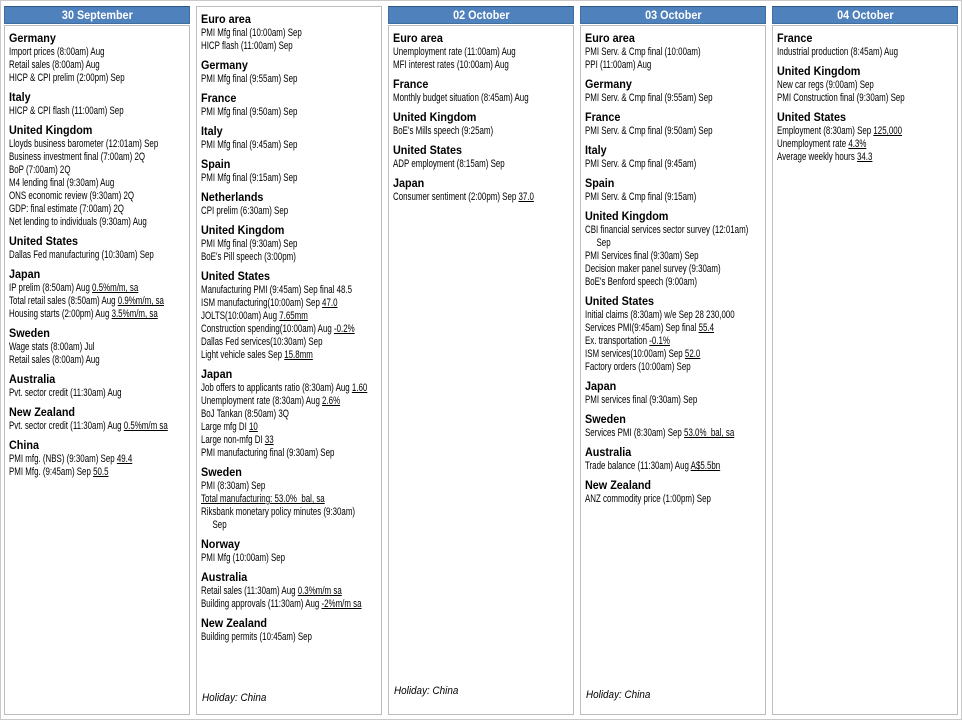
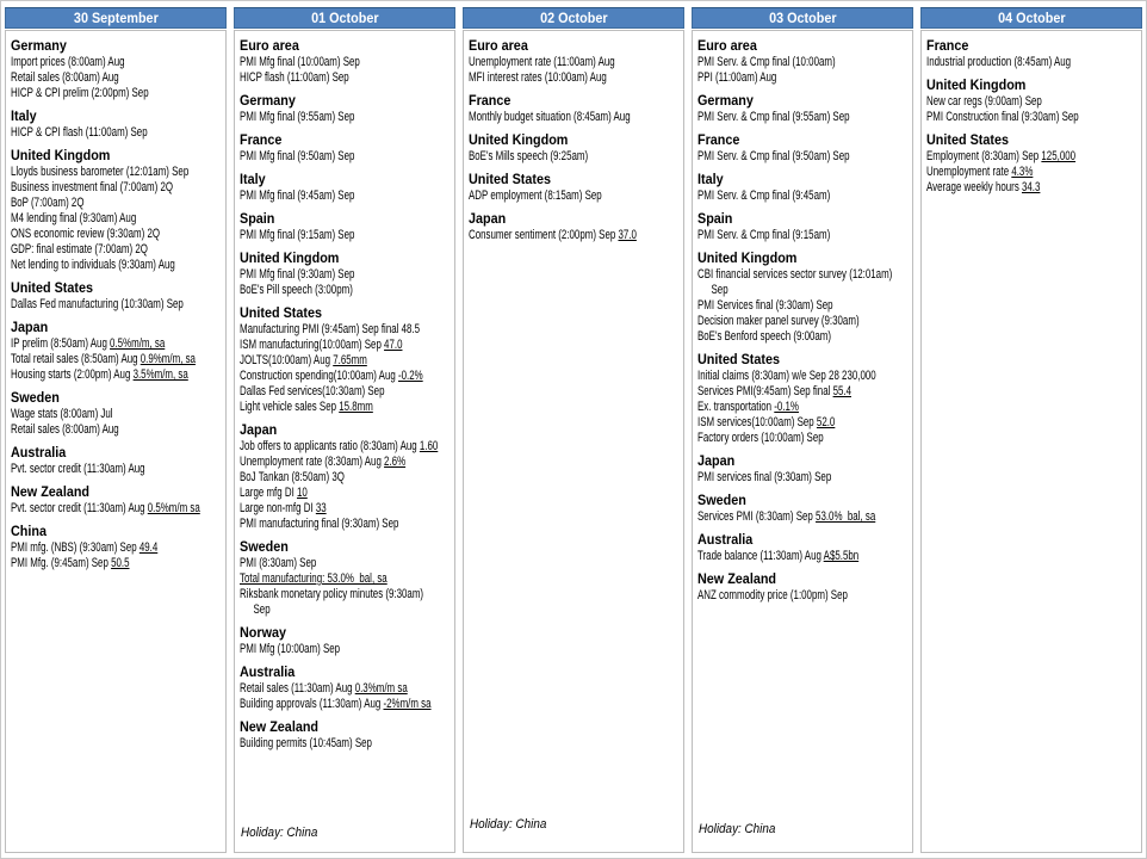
  30 September
  Germany
  Import prices (8:00am) Aug
  Retail sales (8:00am) Aug
  HICP & CPI prelim (2:00pm) Sep
  Italy
  HICP & CPI flash (11:00am) Sep
  United Kingdom
  Lloyds business barometer (12:01am) Sep
  Business investment final (7:00am) 2Q
  BoP (7:00am) 2Q
  M4 lending final (9:30am) Aug
  ONS economic review (9:30am) 2Q
  GDP: final estimate (7:00am) 2Q
  Net lending to individuals (9:30am) Aug
  United States
  Dallas Fed manufacturing (10:30am) Sep
  Japan
  IP prelim (8:50am) Aug 0.5%m/m, sa
  Total retail sales (8:50am) Aug 0.9%m/m, sa
  Housing starts (2:00pm) Aug 3.5%m/m, sa
  Sweden
  Wage stats (8:00am) Jul
  Retail sales (8:00am) Aug
  Australia
  Pvt. sector credit (11:30am) Aug
  New Zealand
  Pvt. sector credit (11:30am) Aug 0.5%m/m sa
  China
  PMI mfg. (NBS) (9:30am) Sep 49.4
  PMI Mfg. (9:45am) Sep 50.5
+ 01 October
  Euro area
  PMI Mfg final (10:00am) Sep
  HICP flash (11:00am) Sep
  Germany
  PMI Mfg final (9:55am) Sep
  France
  PMI Mfg final (9:50am) Sep
  Italy
  PMI Mfg final (9:45am) Sep
  Spain
  PMI Mfg final (9:15am) Sep
- Netherlands
- CPI prelim (6:30am) Sep
  United Kingdom
  PMI Mfg final (9:30am) Sep
  BoE's Pill speech (3:00pm)
  United States
  Manufacturing PMI (9:45am) Sep final 48.5
  ISM manufacturing(10:00am) Sep 47.0
  JOLTS(10:00am) Aug 7.65mm
  Construction spending(10:00am) Aug -0.2%
  Dallas Fed services(10:30am) Sep
  Light vehicle sales Sep 15.8mm
  Japan
  Job offers to applicants ratio (8:30am) Aug 1.60
  Unemployment rate (8:30am) Aug 2.6%
  BoJ Tankan (8:50am) 3Q
  Large mfg DI 10
  Large non-mfg DI 33
  PMI manufacturing final (9:30am) Sep
  Sweden
  PMI (8:30am) Sep
  Total manufacturing: 53.0% bal, sa
  Riksbank monetary policy minutes (9:30am)
  Sep
  Norway
  PMI Mfg (10:00am) Sep
  Australia
  Retail sales (11:30am) Aug 0.3%m/m sa
  Building approvals (11:30am) Aug -2%m/m sa
  New Zealand
  Building permits (10:45am) Sep
  Holiday: China
  02 October
  Euro area
  Unemployment rate (11:00am) Aug
  MFI interest rates (10:00am) Aug
  France
  Monthly budget situation (8:45am) Aug
  United Kingdom
  BoE's Mills speech (9:25am)
  United States
  ADP employment (8:15am) Sep
  Japan
  Consumer sentiment (2:00pm) Sep 37.0
  Holiday: China
  03 October
  Euro area
  PMI Serv. & Cmp final (10:00am)
  PPI (11:00am) Aug
  Germany
  PMI Serv. & Cmp final (9:55am) Sep
  France
  PMI Serv. & Cmp final (9:50am) Sep
  Italy
  PMI Serv. & Cmp final (9:45am)
  Spain
  PMI Serv. & Cmp final (9:15am)
  United Kingdom
  CBI financial services sector survey (12:01am)
  Sep
  PMI Services final (9:30am) Sep
  Decision maker panel survey (9:30am)
  BoE's Benford speech (9:00am)
  United States
  Initial claims (8:30am) w/e Sep 28 230,000
  Services PMI(9:45am) Sep final 55.4
  Ex. transportation -0.1%
  ISM services(10:00am) Sep 52.0
  Factory orders (10:00am) Sep
  Japan
  PMI services final (9:30am) Sep
  Sweden
  Services PMI (8:30am) Sep 53.0% bal, sa
  Australia
  Trade balance (11:30am) Aug A$5.5bn
  New Zealand
  ANZ commodity price (1:00pm) Sep
  Holiday: China
  04 October
  France
  Industrial production (8:45am) Aug
  United Kingdom
  New car regs (9:00am) Sep
  PMI Construction final (9:30am) Sep
  United States
  Employment (8:30am) Sep 125,000
  Unemployment rate 4.3%
  Average weekly hours 34.3
